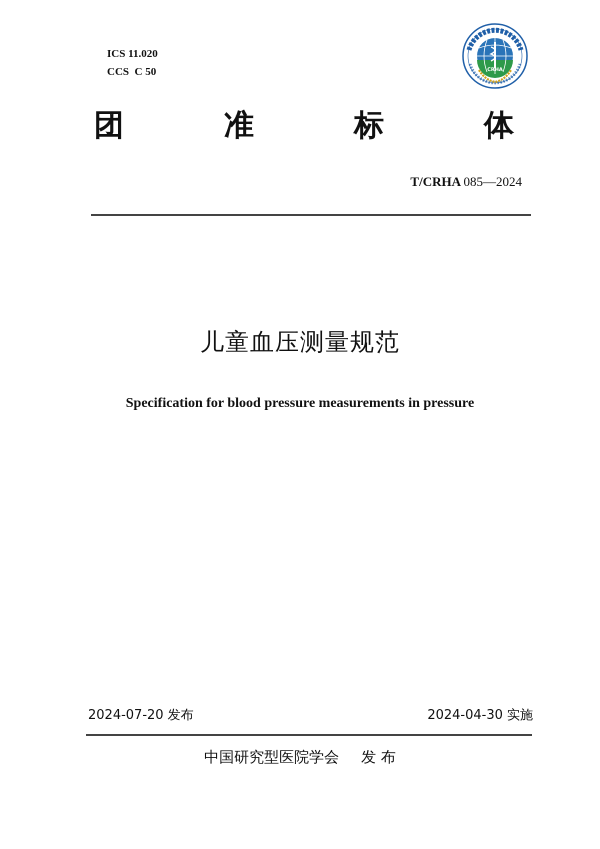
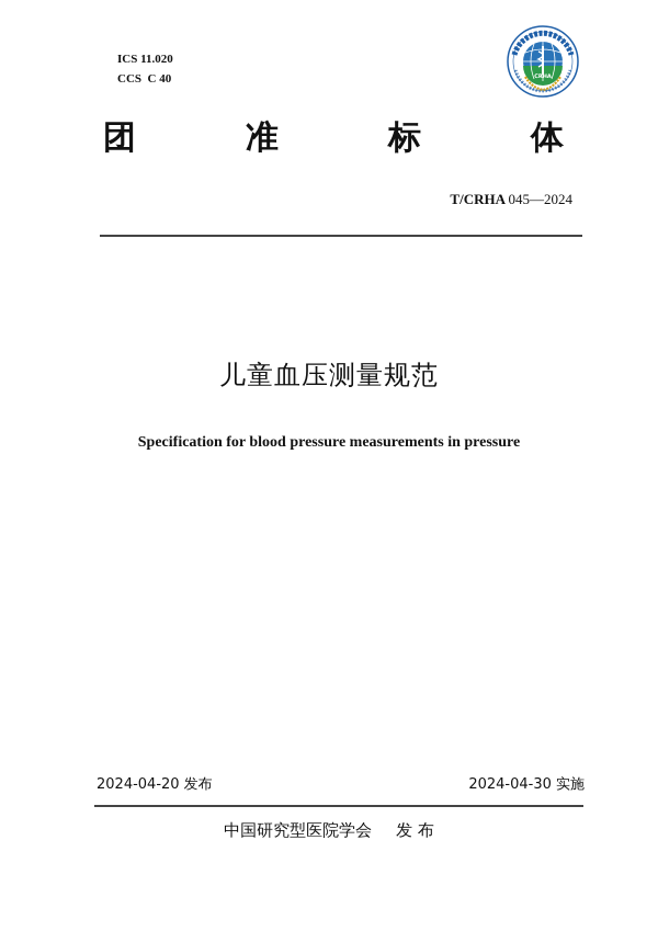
  ICS 11.020
- CCS C 50
+ CCS C 40
  团
  准
  标
  体
- T/CRHA 085—2024
+ T/CRHA 045—2024
  儿童血压测量规范
  Specification for blood pressure measurements in pressure
- 2024-07-20 发布
+ 2024-04-20 发布
  2024-04-30 实施
  中国研究型医院学会 发 布
